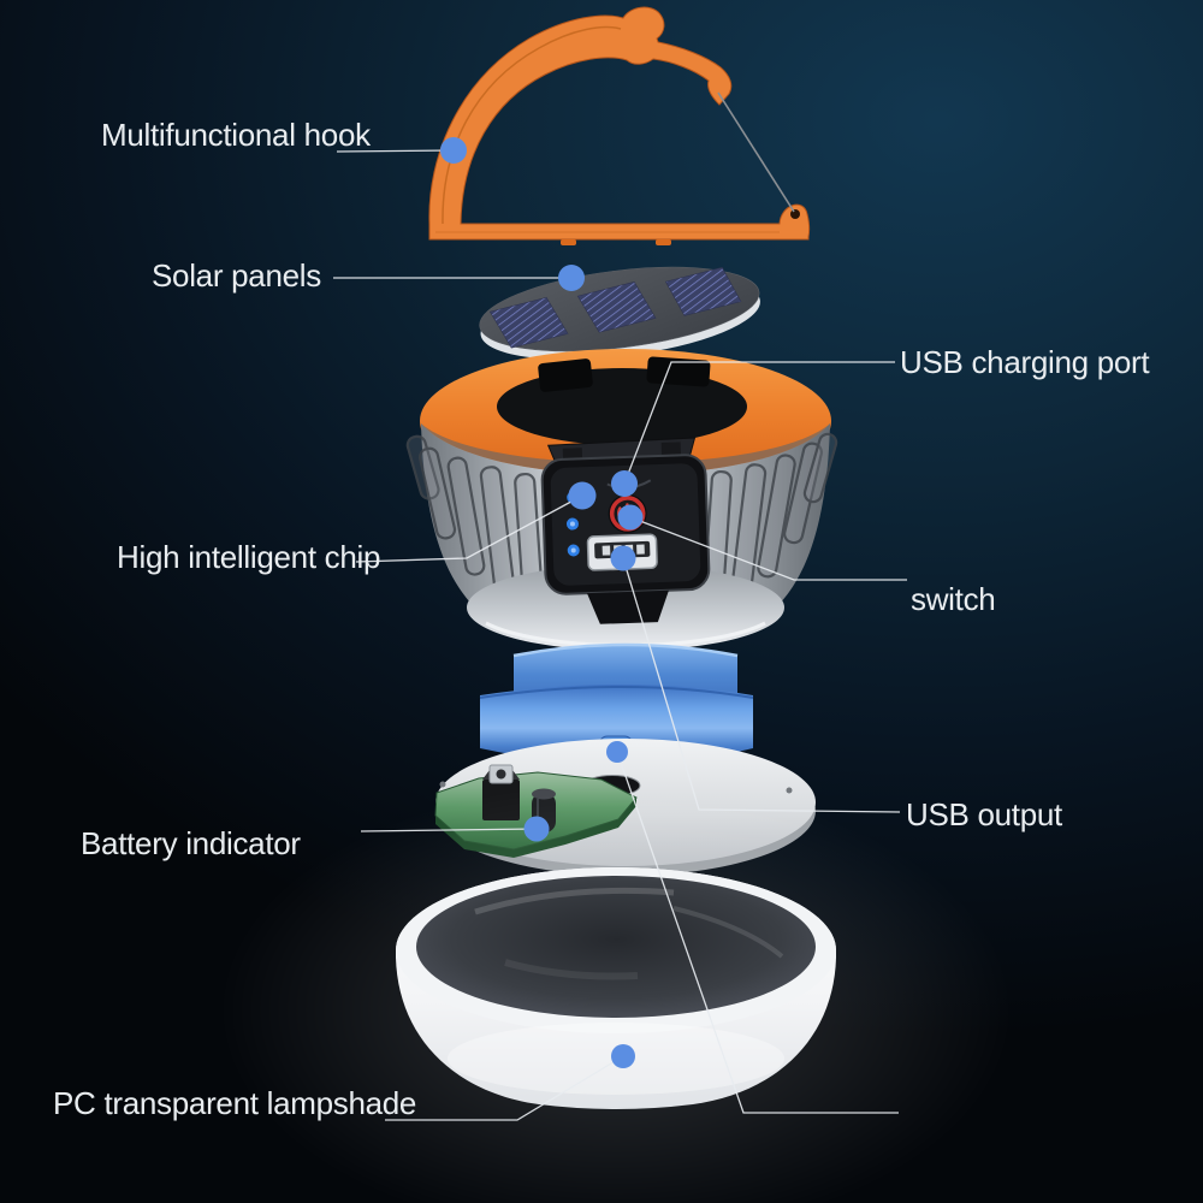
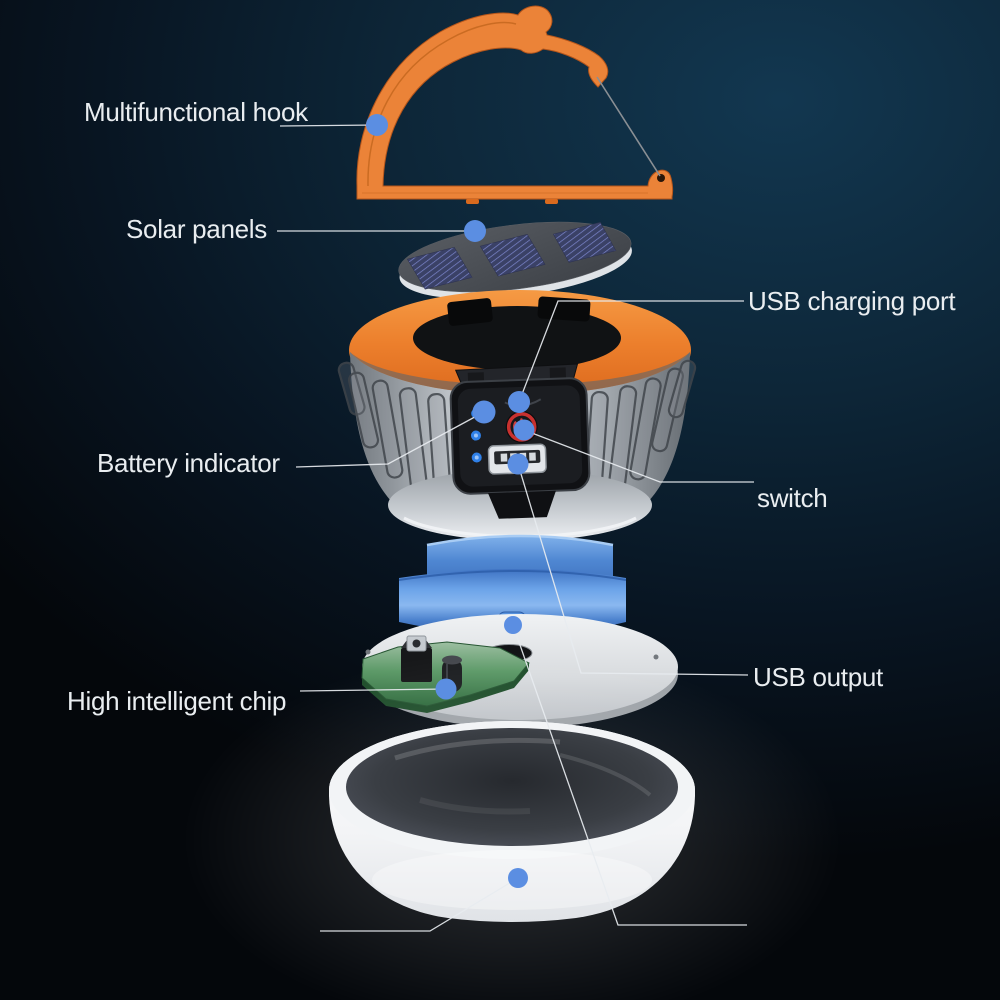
  Multifunctional hook
  Solar panels
  USB charging port
- High intelligent chip
+ Battery indicator
  switch
  USB output
- Battery indicator
+ High intelligent chip
- PC transparent lampshade
